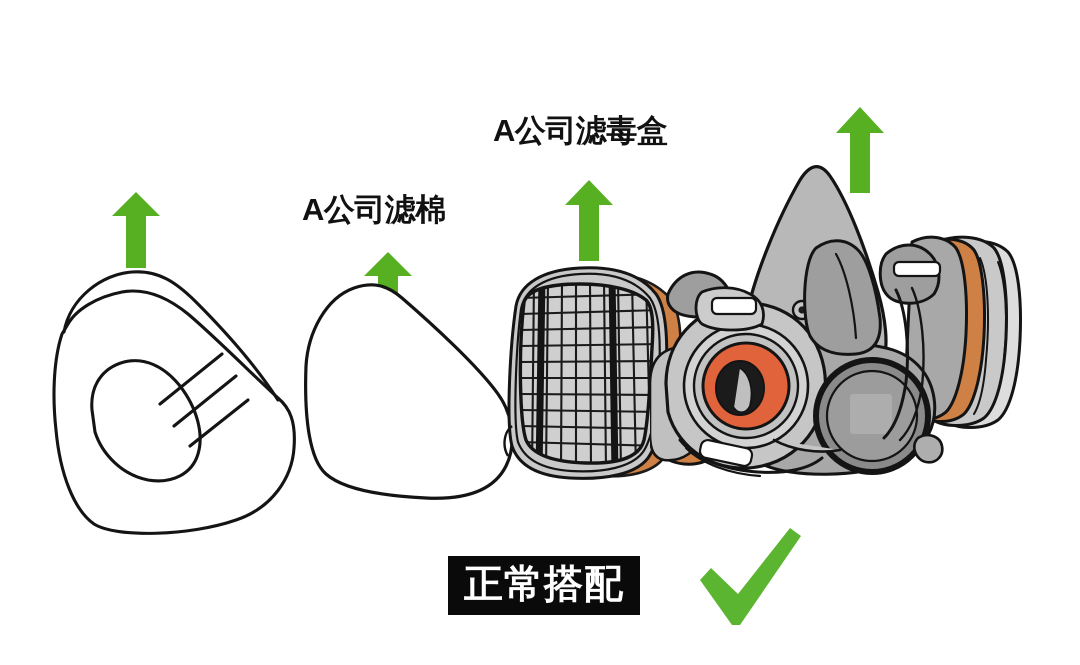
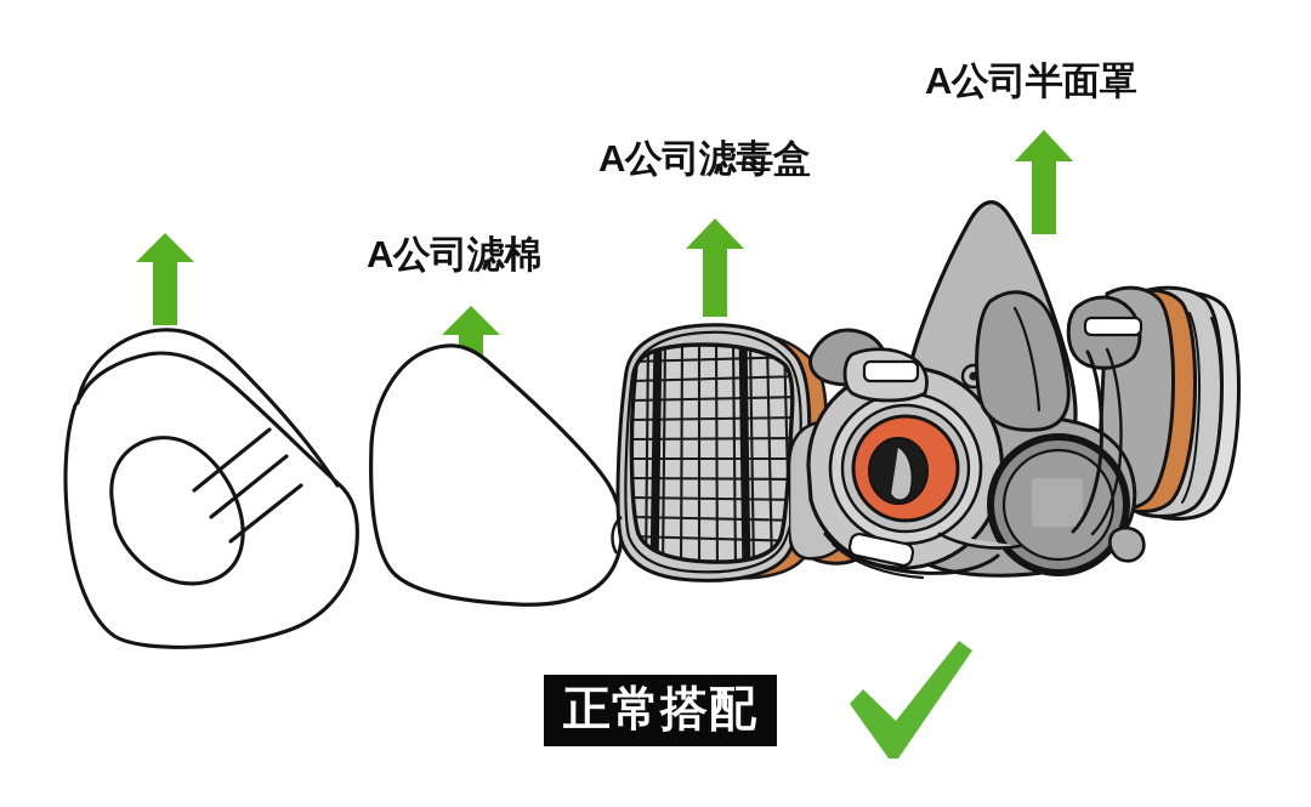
  A公司滤棉
  A公司滤毒盒
+ A公司半面罩
  正常搭配
